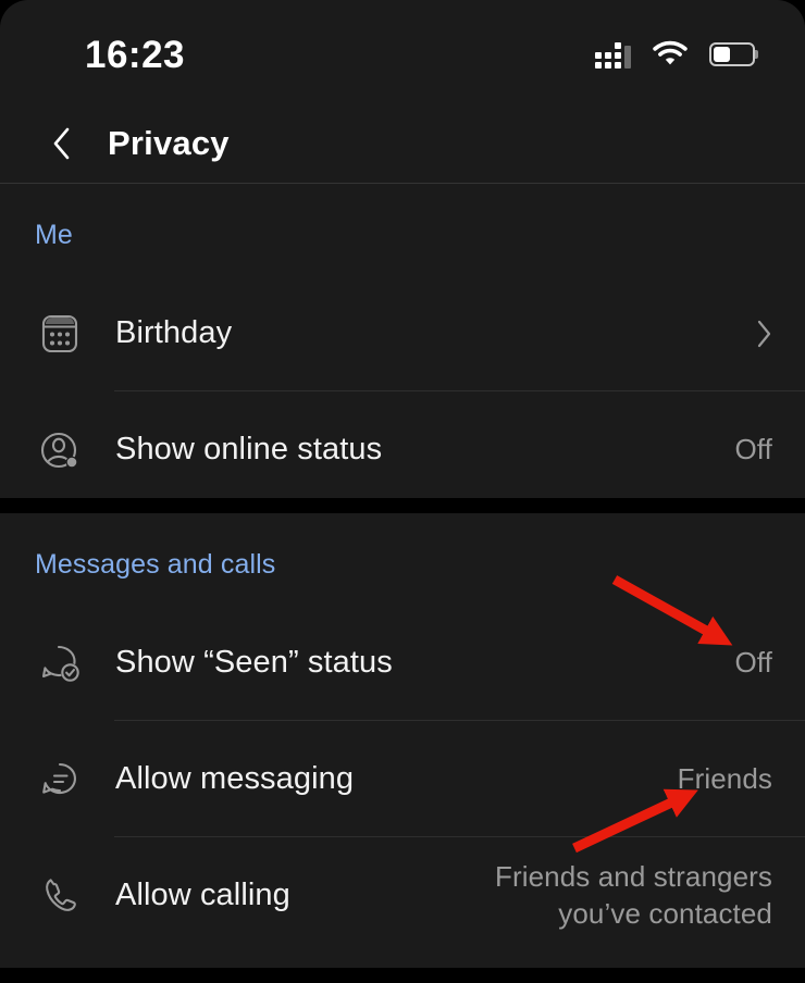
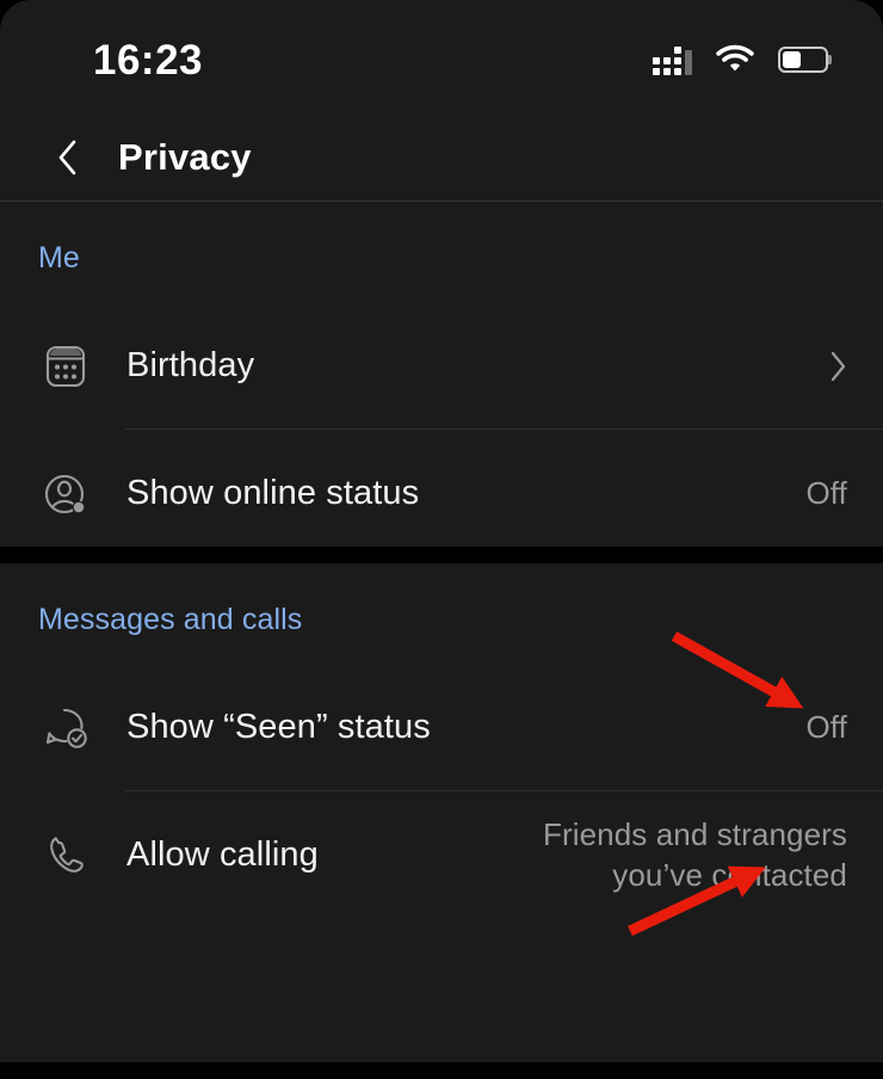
  16:23
  Privacy
  Me
  Birthday
  Show online status
  Off
  Messages and calls
  Show “Seen” status
  Off
- Allow messaging
- Friends
  Allow calling
  Friends and strangers
  you’ve contacted
